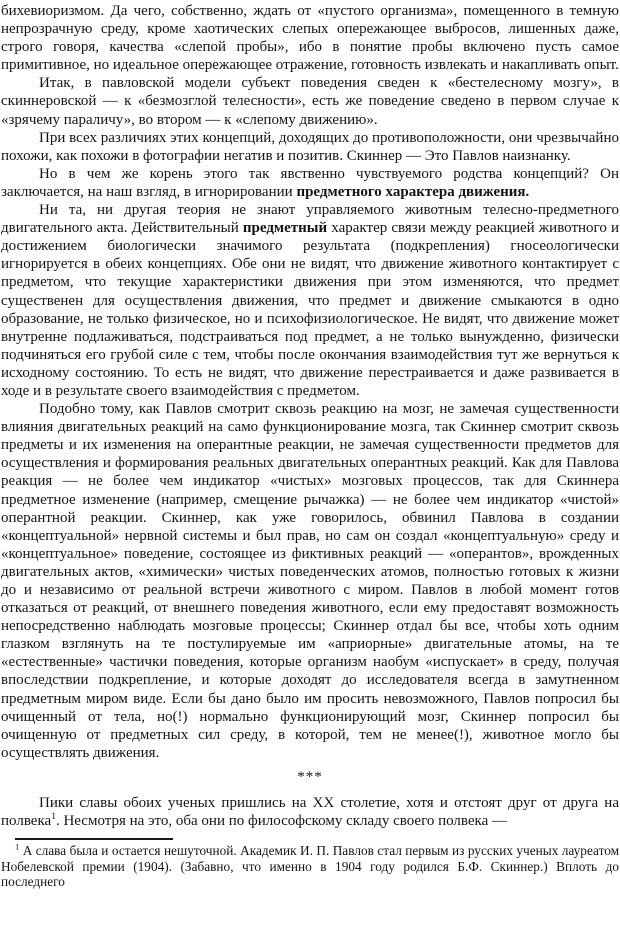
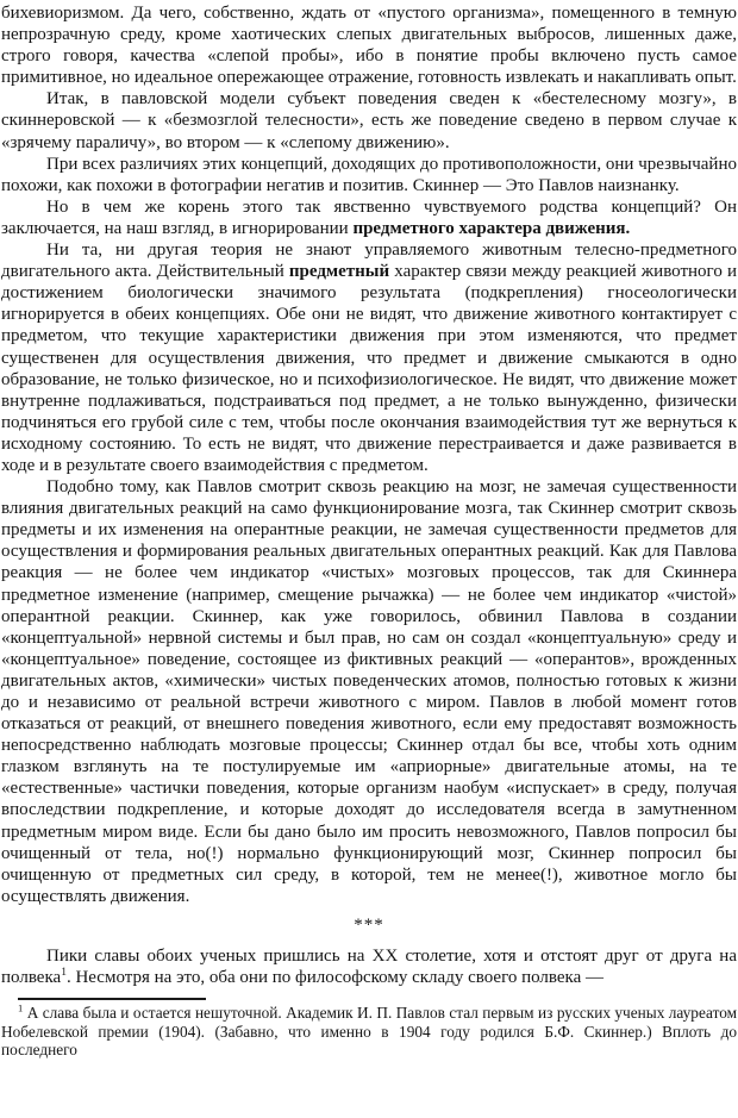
- бихевиоризмом. Да чего, собственно, ждать от «пустого организма», помещенного в темную непрозрачную среду, кроме хаотических слепых опережающее выбросов, лишенных даже, строго говоря, качества «слепой пробы», ибо в понятие пробы включено пусть самое примитивное, но идеальное опережающее отражение, готовность извлекать и накапливать опыт.
+ бихевиоризмом. Да чего, собственно, ждать от «пустого организма», помещенного в темную непрозрачную среду, кроме хаотических слепых двигательных выбросов, лишенных даже, строго говоря, качества «слепой пробы», ибо в понятие пробы включено пусть самое примитивное, но идеальное опережающее отражение, готовность извлекать и накапливать опыт.
  Итак, в павловской модели субъект поведения сведен к «бестелесному мозгу», в скиннеровской — к «безмозглой телесности», есть же поведение сведено в первом случае к «зрячему параличу», во втором — к «слепому движению».
  При всех различиях этих концепций, доходящих до противоположности, они чрезвычайно похожи, как похожи в фотографии негатив и позитив. Скиннер — Это Павлов наизнанку.
  Но в чем же корень этого так явственно чувствуемого родства концепций? Он заключается, на наш взгляд, в игнорировании предметного характера движения.
  Ни та, ни другая теория не знают управляемого животным телесно-предметного двигательного акта. Действительный предметный характер связи между реакцией животного и достижением биологически значимого результата (подкрепления) гносеологически игнорируется в обеих концепциях. Обе они не видят, что движение животного контактирует с предметом, что текущие характеристики движения при этом изменяются, что предмет существенен для осуществления движения, что предмет и движение смыкаются в одно образование, не только физическое, но и психофизиологическое. Не видят, что движение может внутренне подлаживаться, подстраиваться под предмет, а не только вынужденно, физически подчиняться его грубой силе с тем, чтобы после окончания взаимодействия тут же вернуться к исходному состоянию. То есть не видят, что движение перестраивается и даже развивается в ходе и в результате своего взаимодействия с предметом.
  Подобно тому, как Павлов смотрит сквозь реакцию на мозг, не замечая существенности влияния двигательных реакций на само функционирование мозга, так Скиннер смотрит сквозь предметы и их изменения на оперантные реакции, не замечая существенности предметов для осуществления и формирования реальных двигательных оперантных реакций. Как для Павлова реакция — не более чем индикатор «чистых» мозговых процессов, так для Скиннера предметное изменение (например, смещение рычаж­ка) — не более чем индикатор «чистой» оперантной реакции. Скиннер, как уже говорилось, обвинил Павлова в создании «концептуальной» нервной системы и был прав, но сам он создал «концептуальную» среду и «концептуальное» поведение, состоящее из фиктивных реакций — «оперантов», врожденных двигательных актов, «химически» чистых поведенческих атомов, полностью готовых к жизни до и независимо от реальной встречи животного с миром. Павлов в любой момент готов отказаться от реакций, от внешнего поведения животного, если ему предоставят возможность непосредственно наблюдать мозговые процессы; Скиннер отдал бы все, чтобы хоть одним глазком взглянуть на те постулируемые им «априорные» двигательные атомы, на те «естественные» частички поведения, которые организм наобум «испускает» в среду, получая впоследствии подкрепление, и которые доходят до исследователя всегда в замутненном предметным миром виде. Если бы дано было им просить невозможного, Павлов попросил бы очищенный от тела, но(!) нормально функционирующий мозг, Скиннер попросил бы очищенную от предметных сил среду, в которой, тем не менее(!), животное могло бы осуществлять движения.
  ***
  Пики славы обоих ученых пришлись на XX столетие, хотя и отстоят друг от друга на полвека1. Несмотря на это, оба они по философскому складу своего полвека —
  1 А слава была и остается нешуточной. Академик И. П. Павлов стал первым из русских ученых лауреатом Нобелевской премии (1904). (Забавно, что именно в 1904 году родился Б.Ф. Скиннер.) Вплоть до последнего
